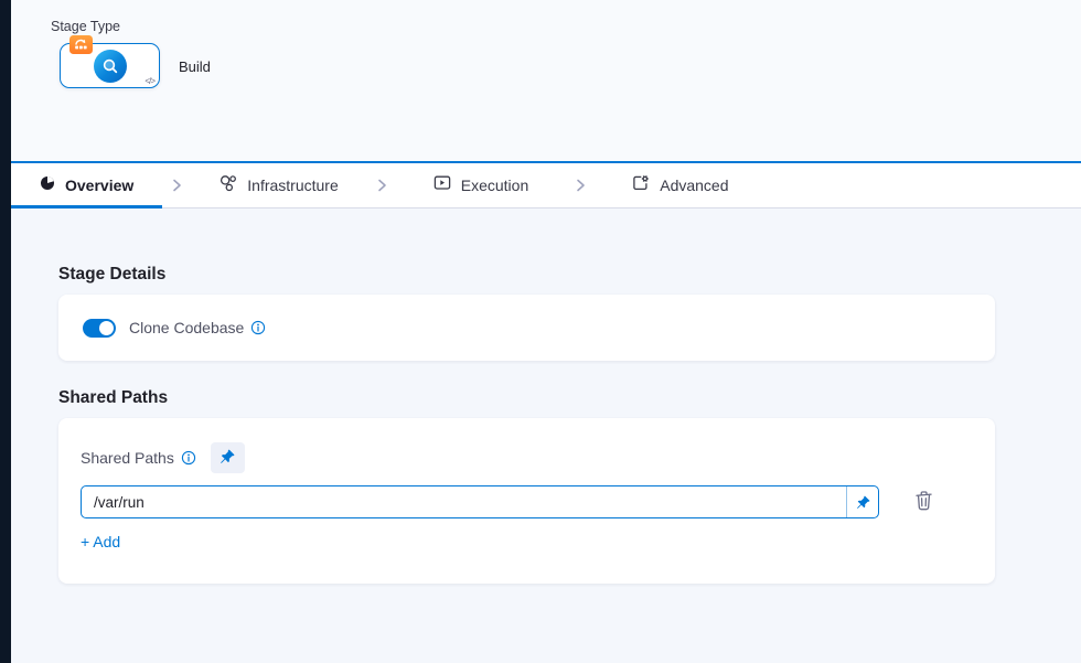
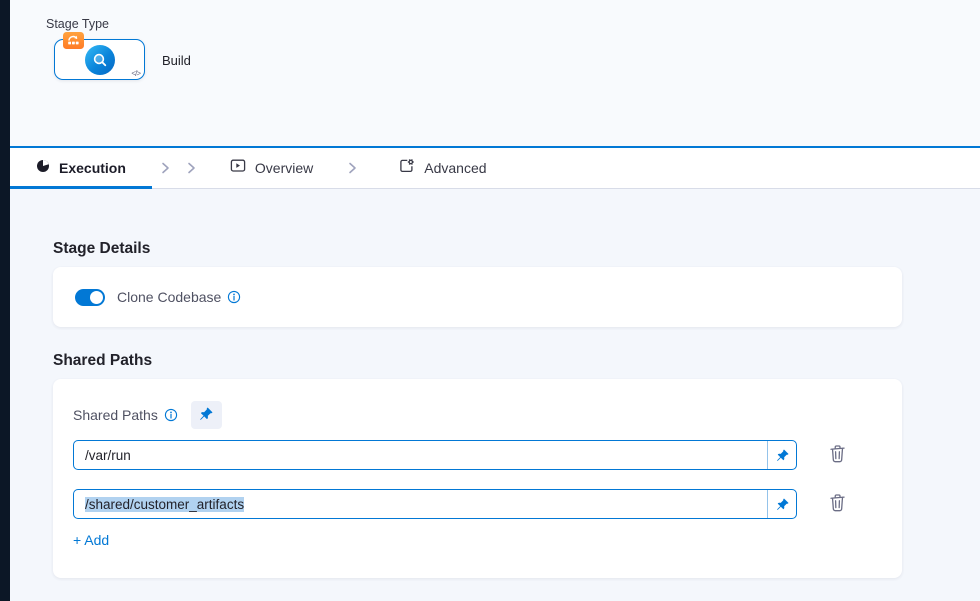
  Stage Type
  </>
  Build
- Overview
+ Execution
- Infrastructure
- Execution
+ Overview
  Advanced
  Stage Details
  Clone Codebase
  Shared Paths
  Shared Paths
  /var/run
+ /shared/customer_artifacts
  + Add
